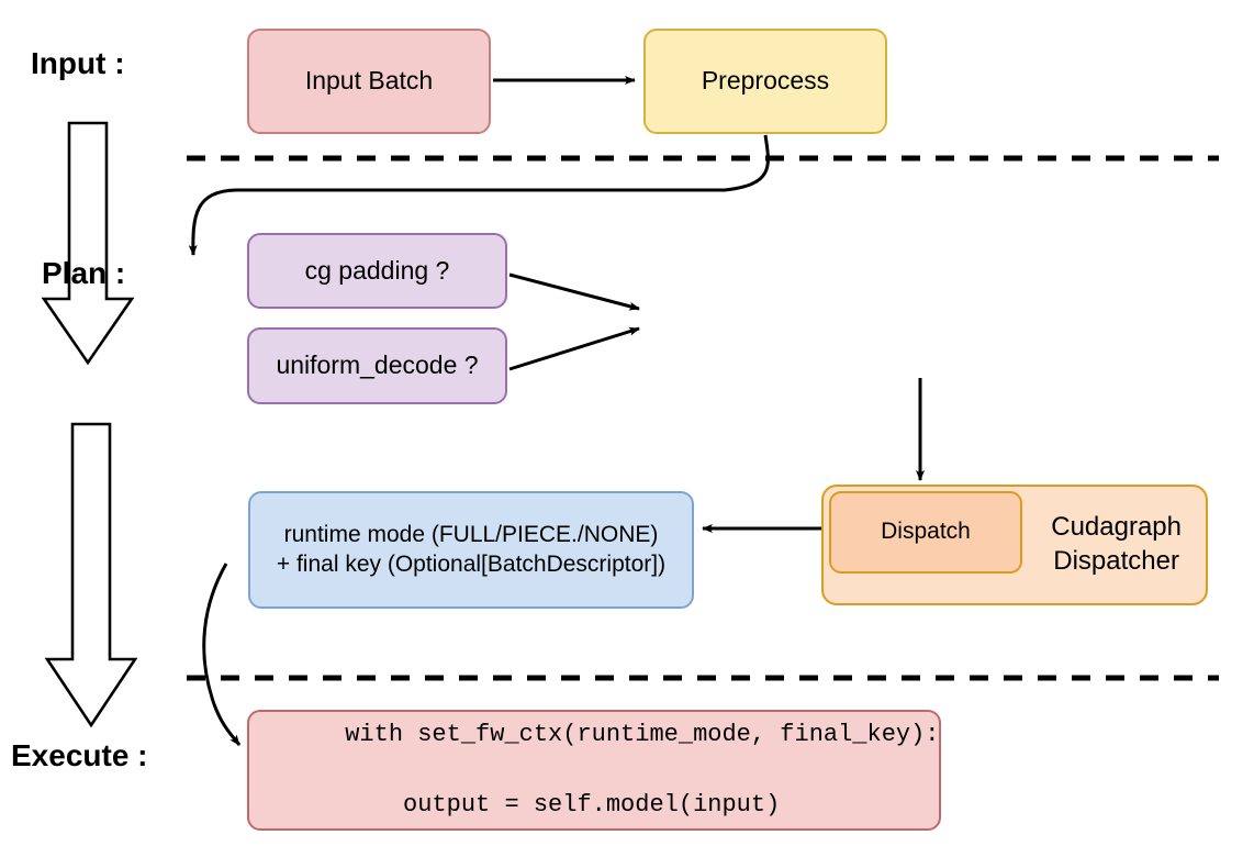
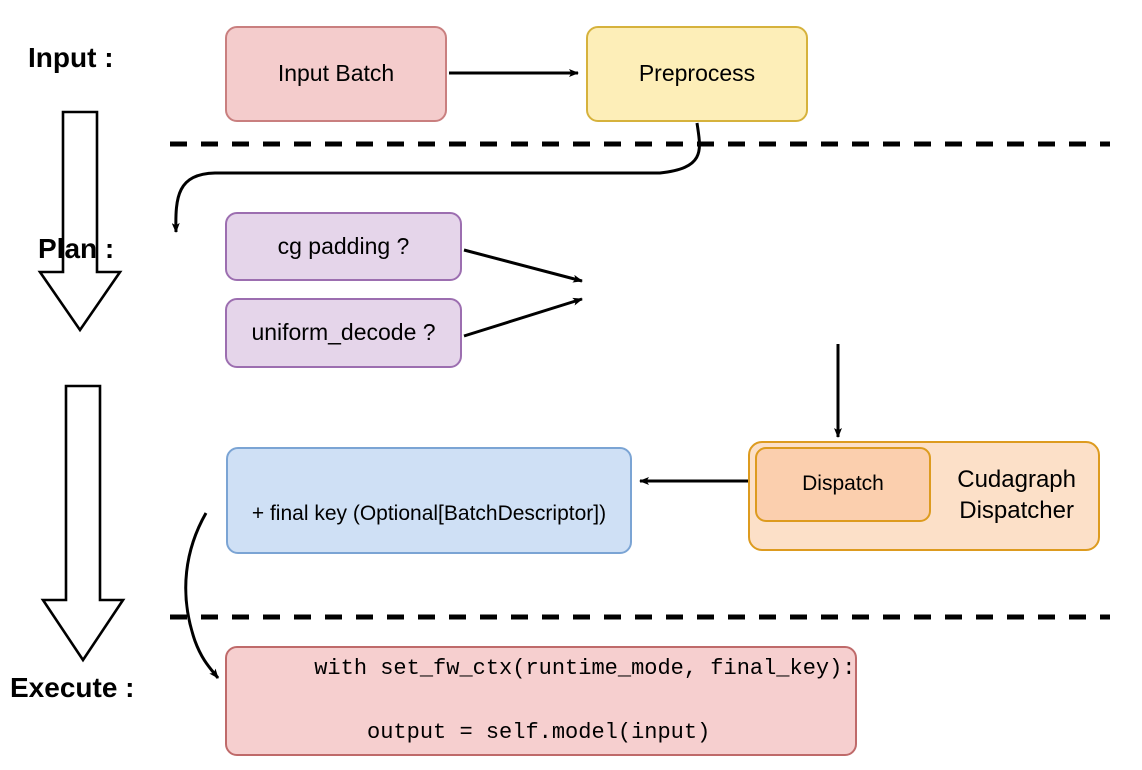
  Input :
  Plan :
  Execute :
  Input Batch
  Preprocess
  cg padding ?
  uniform_decode ?
  Cudagraph
  Dispatcher
  Dispatch
- runtime mode (FULL/PIECE./NONE)
  + final key (Optional[BatchDescriptor])
  with set_fw_ctx(runtime_mode, final_key):
  output = self.model(input)
